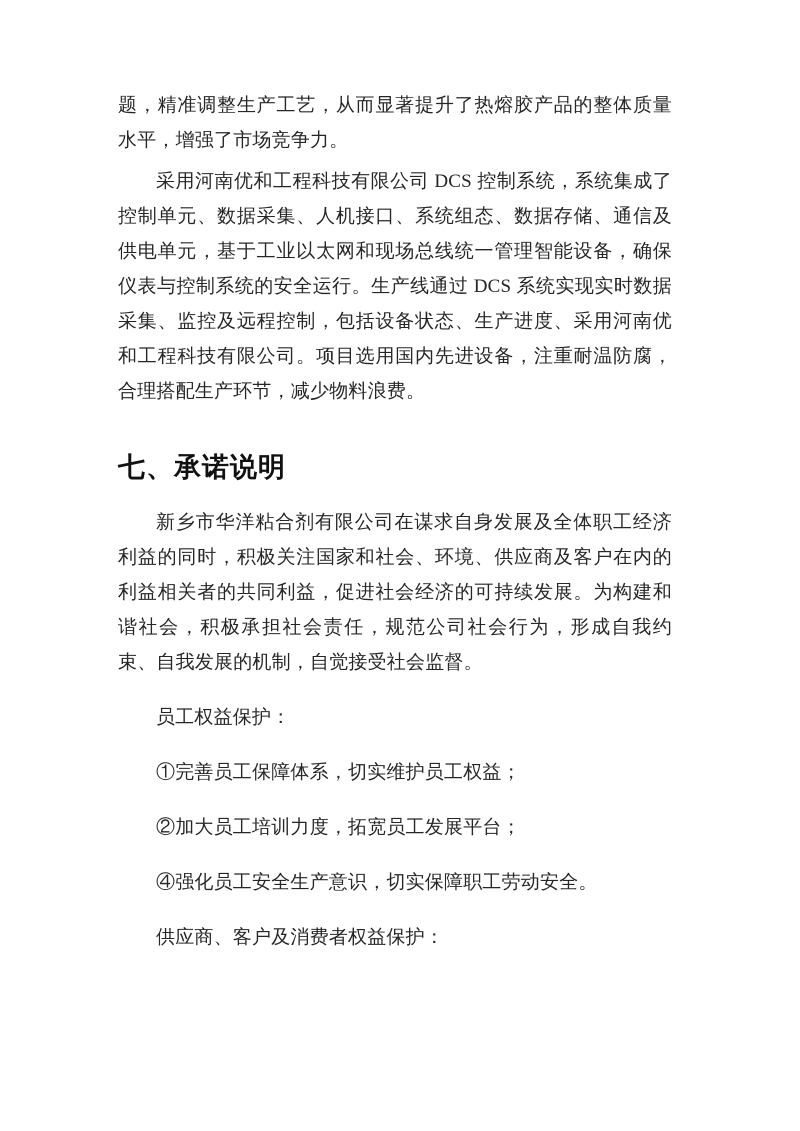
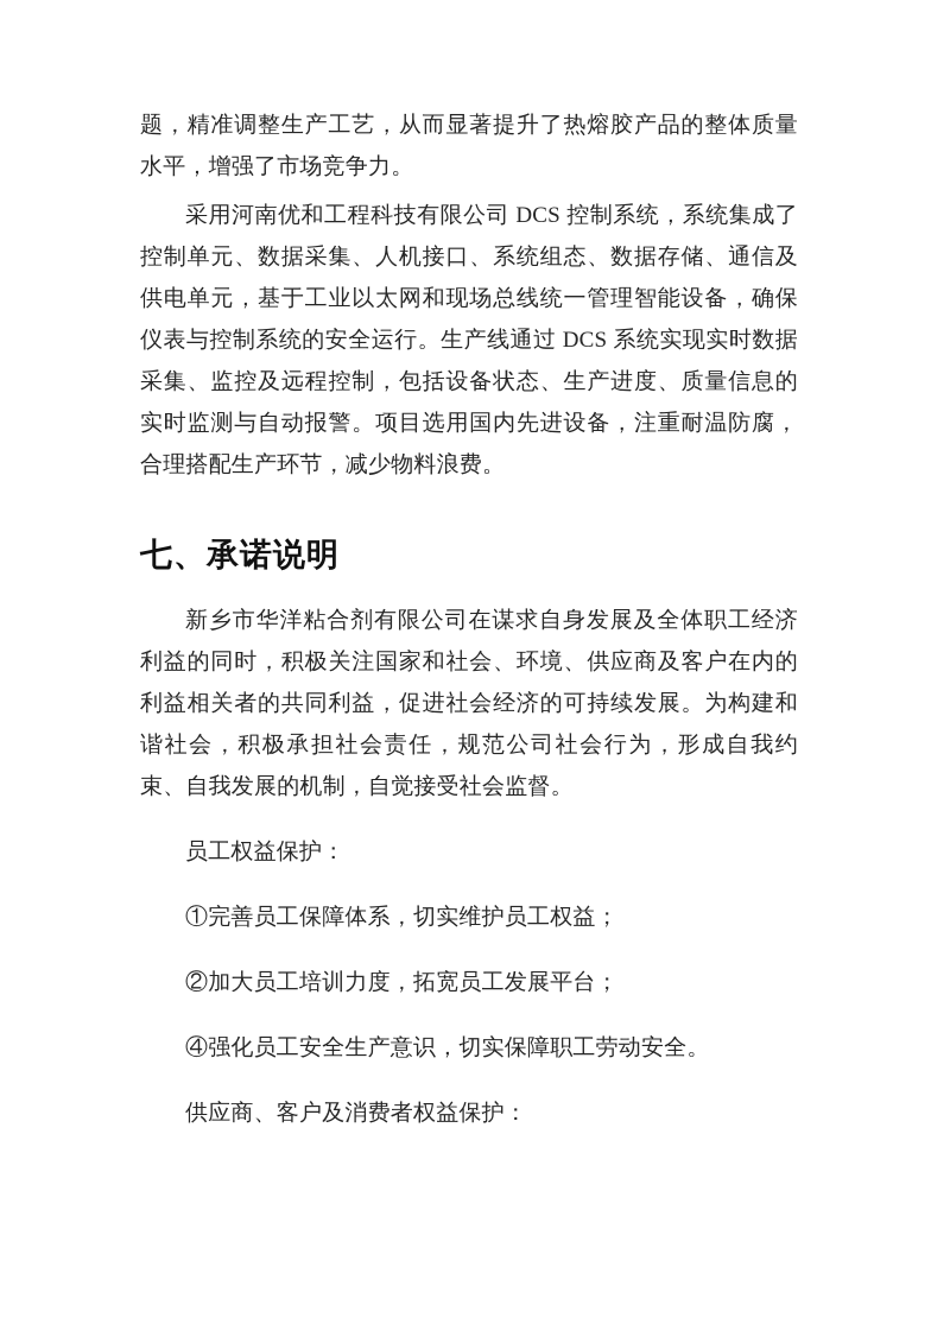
  题，精准调整生产工艺，从而显著提升了热熔胶产品的整体质量水平，增强了市场竞争力。
- 采用河南优和工程科技有限公司 DCS 控制系统，系统集成了控制单元、数据采集、人机接口、系统组态、数据存储、通信及供电单元，基于工业以太网和现场总线统一管理智能设备，确保仪表与控制系统的安全运行。生产线通过 DCS 系统实现实时数据采集、监控及远程控制，包括设备状态、生产进度、采用河南优和工程科技有限公司。项目选用国内先进设备，注重耐温防腐，合理搭配生产环节，减少物料浪费。
+ 采用河南优和工程科技有限公司 DCS 控制系统，系统集成了控制单元、数据采集、人机接口、系统组态、数据存储、通信及供电单元，基于工业以太网和现场总线统一管理智能设备，确保仪表与控制系统的安全运行。生产线通过 DCS 系统实现实时数据采集、监控及远程控制，包括设备状态、生产进度、质量信息的实时监测与自动报警。项目选用国内先进设备，注重耐温防腐，合理搭配生产环节，减少物料浪费。
  七、承诺说明
  新乡市华洋粘合剂有限公司在谋求自身发展及全体职工经济利益的同时，积极关注国家和社会、环境、供应商及客户在内的利益相关者的共同利益，促进社会经济的可持续发展。为构建和谐社会，积极承担社会责任，规范公司社会行为，形成自我约束、自我发展的机制，自觉接受社会监督。
  员工权益保护：
  ①完善员工保障体系，切实维护员工权益；
  ②加大员工培训力度，拓宽员工发展平台；
  ④强化员工安全生产意识，切实保障职工劳动安全。
  供应商、客户及消费者权益保护：
